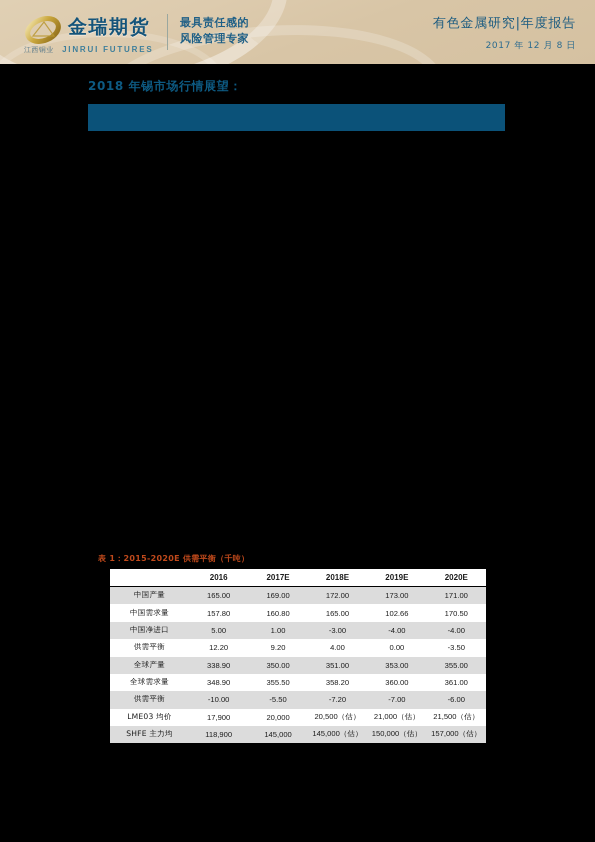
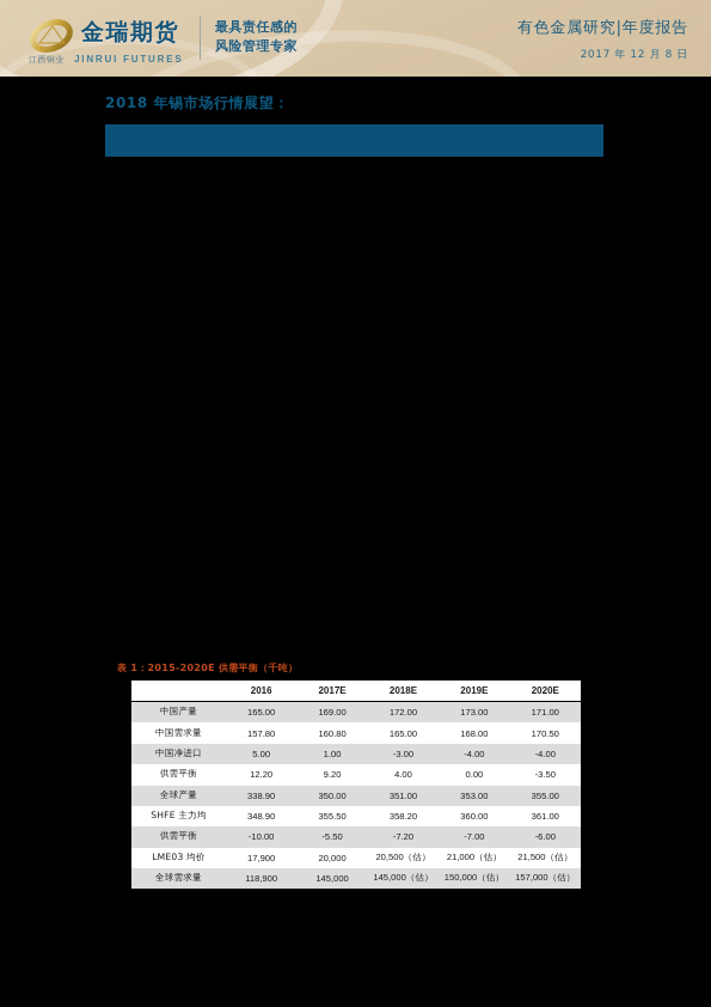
  金瑞期货
  江西铜业 JINRUI FUTURES
  最具责任感的
  风险管理专家
  有色金属研究|年度报告
  2017 年 12 月 8 日
  2018 年锡市场行情展望：
  表 1：2015-2020E 供需平衡（千吨）
  	2016	2017E	2018E	2019E	2020E
  中国产量	165.00	169.00	172.00	173.00	171.00
- 中国需求量	157.80	160.80	165.00	102.66	170.50
+ 中国需求量	157.80	160.80	165.00	168.00	170.50
  中国净进口	5.00	1.00	-3.00	-4.00	-4.00
  供需平衡	12.20	9.20	4.00	0.00	-3.50
  全球产量	338.90	350.00	351.00	353.00	355.00
- 全球需求量	348.90	355.50	358.20	360.00	361.00
+ SHFE 主力均	348.90	355.50	358.20	360.00	361.00
  供需平衡	-10.00	-5.50	-7.20	-7.00	-6.00
  LME03 均价	17,900	20,000	20,500（估）	21,000（估）	21,500（估）
- SHFE 主力均	118,900	145,000	145,000（估）	150,000（估）	157,000（估）
+ 全球需求量	118,900	145,000	145,000（估）	150,000（估）	157,000（估）
